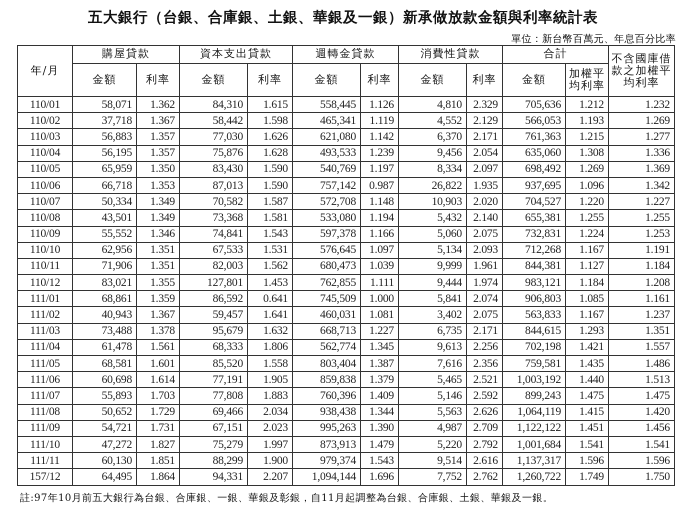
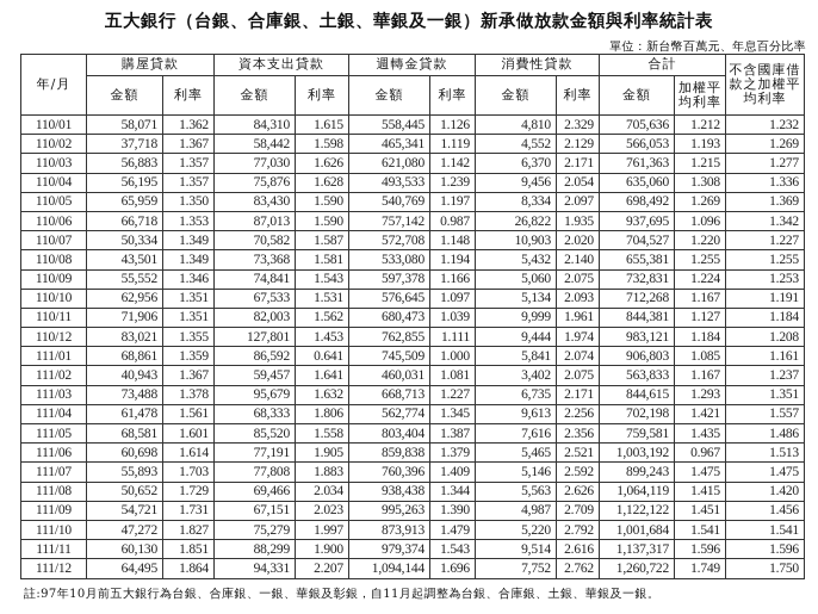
  五大銀行（台銀、合庫銀、土銀、華銀及一銀）新承做放款金額與利率統計表
  單位：新台幣百萬元、年息百分比率
  年/月	購屋貸款	資本支出貸款	週轉金貸款	消費性貸款	合計	不含國庫借款之加權平均利率
  金額	利率	金額	利率	金額	利率	金額	利率	金額	加權平均利率
  110/01	58,071	1.362	84,310	1.615	558,445	1.126	4,810	2.329	705,636	1.212	1.232
  110/02	37,718	1.367	58,442	1.598	465,341	1.119	4,552	2.129	566,053	1.193	1.269
  110/03	56,883	1.357	77,030	1.626	621,080	1.142	6,370	2.171	761,363	1.215	1.277
  110/04	56,195	1.357	75,876	1.628	493,533	1.239	9,456	2.054	635,060	1.308	1.336
  110/05	65,959	1.350	83,430	1.590	540,769	1.197	8,334	2.097	698,492	1.269	1.369
  110/06	66,718	1.353	87,013	1.590	757,142	0.987	26,822	1.935	937,695	1.096	1.342
  110/07	50,334	1.349	70,582	1.587	572,708	1.148	10,903	2.020	704,527	1.220	1.227
  110/08	43,501	1.349	73,368	1.581	533,080	1.194	5,432	2.140	655,381	1.255	1.255
  110/09	55,552	1.346	74,841	1.543	597,378	1.166	5,060	2.075	732,831	1.224	1.253
  110/10	62,956	1.351	67,533	1.531	576,645	1.097	5,134	2.093	712,268	1.167	1.191
  110/11	71,906	1.351	82,003	1.562	680,473	1.039	9,999	1.961	844,381	1.127	1.184
  110/12	83,021	1.355	127,801	1.453	762,855	1.111	9,444	1.974	983,121	1.184	1.208
  111/01	68,861	1.359	86,592	0.641	745,509	1.000	5,841	2.074	906,803	1.085	1.161
  111/02	40,943	1.367	59,457	1.641	460,031	1.081	3,402	2.075	563,833	1.167	1.237
  111/03	73,488	1.378	95,679	1.632	668,713	1.227	6,735	2.171	844,615	1.293	1.351
  111/04	61,478	1.561	68,333	1.806	562,774	1.345	9,613	2.256	702,198	1.421	1.557
  111/05	68,581	1.601	85,520	1.558	803,404	1.387	7,616	2.356	759,581	1.435	1.486
- 111/06	60,698	1.614	77,191	1.905	859,838	1.379	5,465	2.521	1,003,192	1.440	1.513
+ 111/06	60,698	1.614	77,191	1.905	859,838	1.379	5,465	2.521	1,003,192	0.967	1.513
  111/07	55,893	1.703	77,808	1.883	760,396	1.409	5,146	2.592	899,243	1.475	1.475
  111/08	50,652	1.729	69,466	2.034	938,438	1.344	5,563	2.626	1,064,119	1.415	1.420
  111/09	54,721	1.731	67,151	2.023	995,263	1.390	4,987	2.709	1,122,122	1.451	1.456
  111/10	47,272	1.827	75,279	1.997	873,913	1.479	5,220	2.792	1,001,684	1.541	1.541
  111/11	60,130	1.851	88,299	1.900	979,374	1.543	9,514	2.616	1,137,317	1.596	1.596
- 157/12	64,495	1.864	94,331	2.207	1,094,144	1.696	7,752	2.762	1,260,722	1.749	1.750
+ 111/12	64,495	1.864	94,331	2.207	1,094,144	1.696	7,752	2.762	1,260,722	1.749	1.750
  註:97年10月前五大銀行為台銀、合庫銀、一銀、華銀及彰銀，自11月起調整為台銀、合庫銀、土銀、華銀及一銀。
